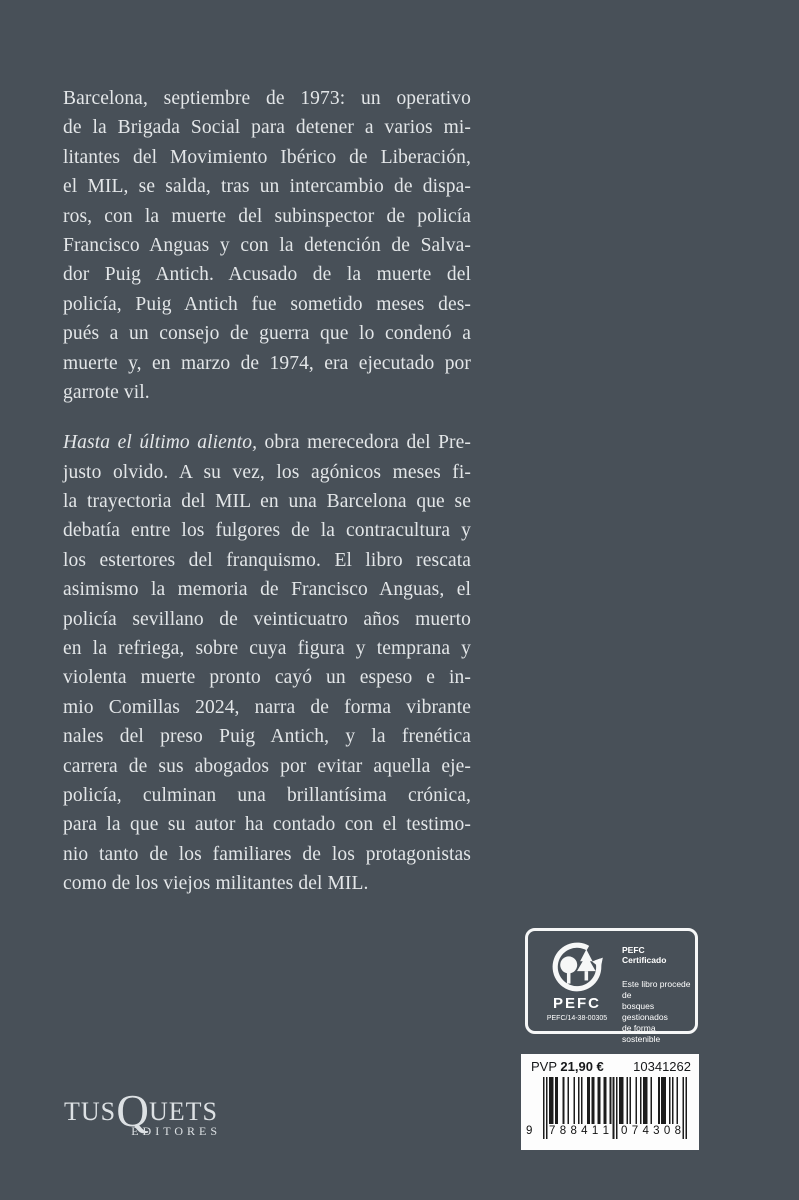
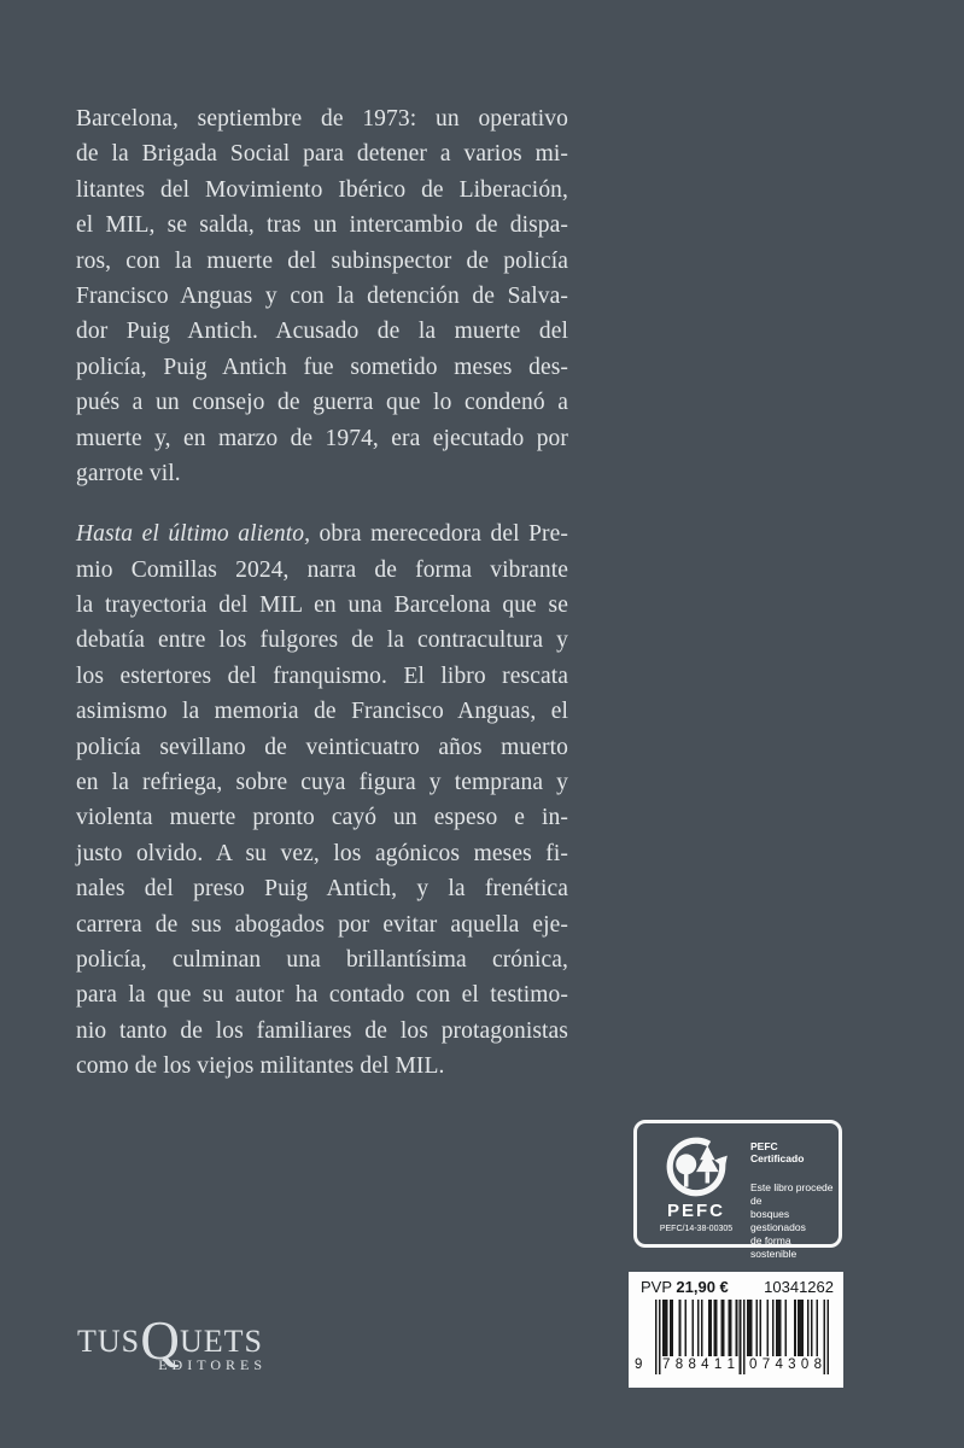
  Barcelona, septiembre de 1973: un operativo
  de la Brigada Social para detener a varios mi-
  litantes del Movimiento Ibérico de Liberación,
  el MIL, se salda, tras un intercambio de dispa-
  ros, con la muerte del subinspector de policía
  Francisco Anguas y con la detención de Salva-
  dor Puig Antich. Acusado de la muerte del
  policía, Puig Antich fue sometido meses des-
  pués a un consejo de guerra que lo condenó a
  muerte y, en marzo de 1974, era ejecutado por
  garrote vil.
  Hasta el último aliento, obra merecedora del Pre-
- justo olvido. A su vez, los agónicos meses fi-
+ mio Comillas 2024, narra de forma vibrante
  la trayectoria del MIL en una Barcelona que se
  debatía entre los fulgores de la contracultura y
  los estertores del franquismo. El libro rescata
  asimismo la memoria de Francisco Anguas, el
  policía sevillano de veinticuatro años muerto
  en la refriega, sobre cuya figura y temprana y
  violenta muerte pronto cayó un espeso e in-
- mio Comillas 2024, narra de forma vibrante
+ justo olvido. A su vez, los agónicos meses fi-
  nales del preso Puig Antich, y la frenética
  carrera de sus abogados por evitar aquella eje-
  policía, culminan una brillantísima crónica,
  para la que su autor ha contado con el testimo-
  nio tanto de los familiares de los protagonistas
  como de los viejos militantes del MIL.
  PEFC
  PEFC Certificado
  Este libro procede de
  bosques gestionados
  de forma sostenible
  PVP 21,90 €
  10341262
  9
  7
  8
  8
  4
  1
  1
  0
  7
  4
  3
  0
  8
  TUS
  Q
  UETS
  EDITORES
